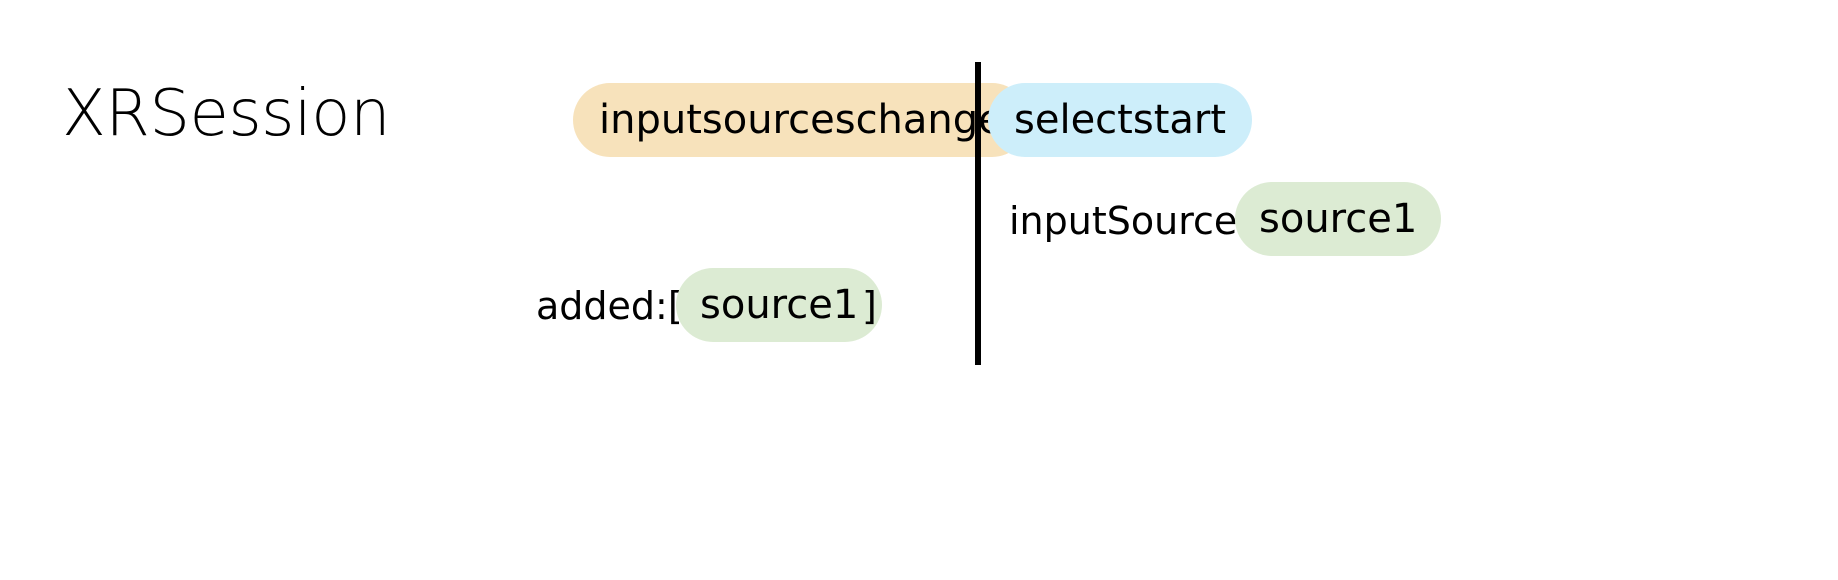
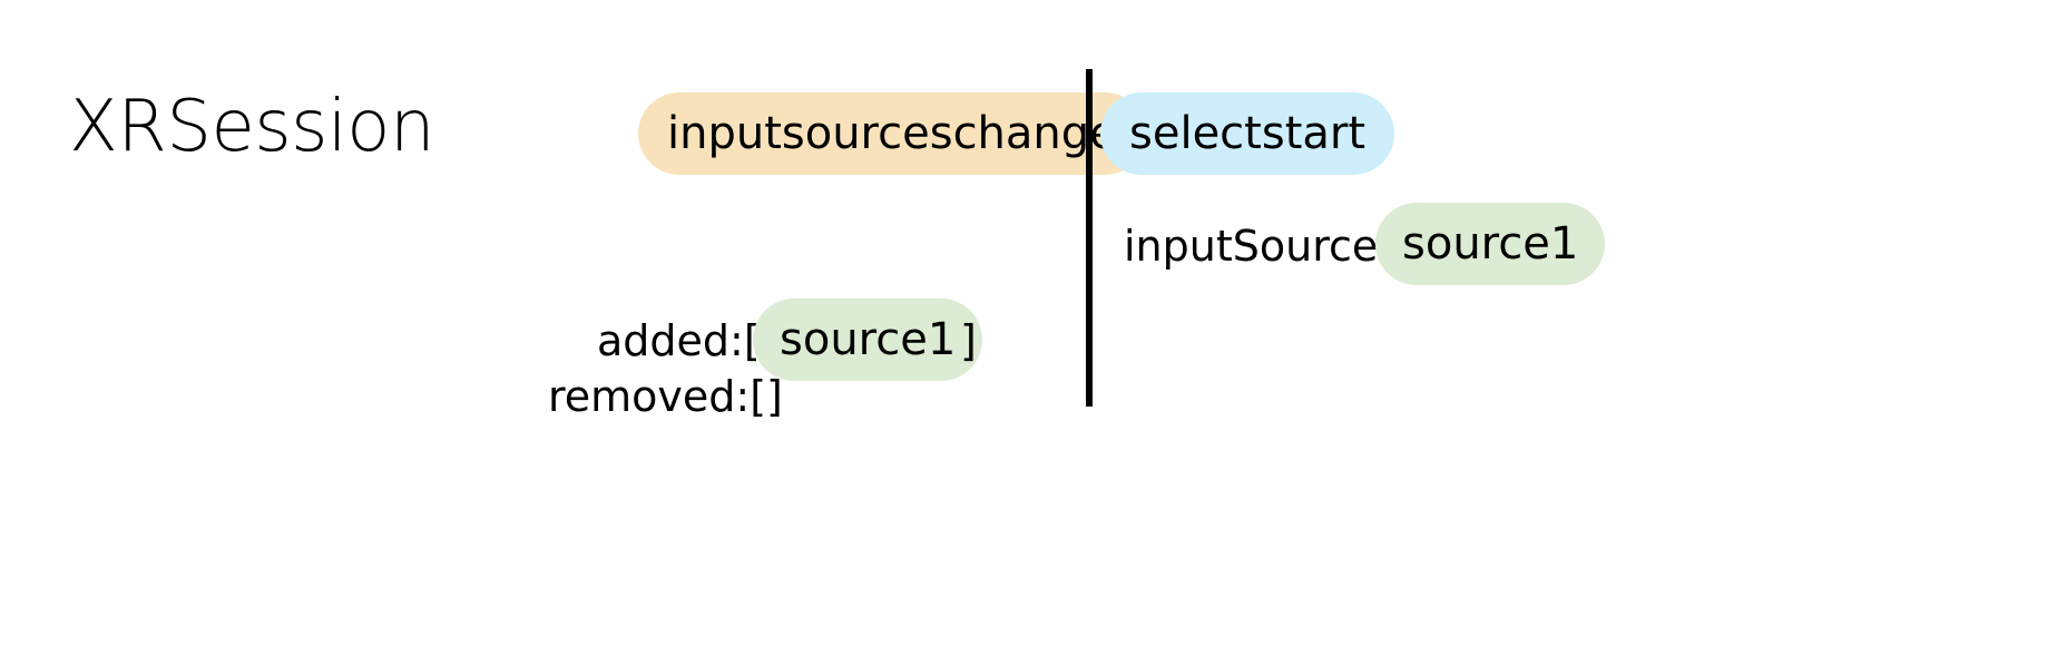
  XRSession
  inputsourceschang
  added:
  source1
  ]
+ removed:[]
  selectstart
  inputSource
  source1
